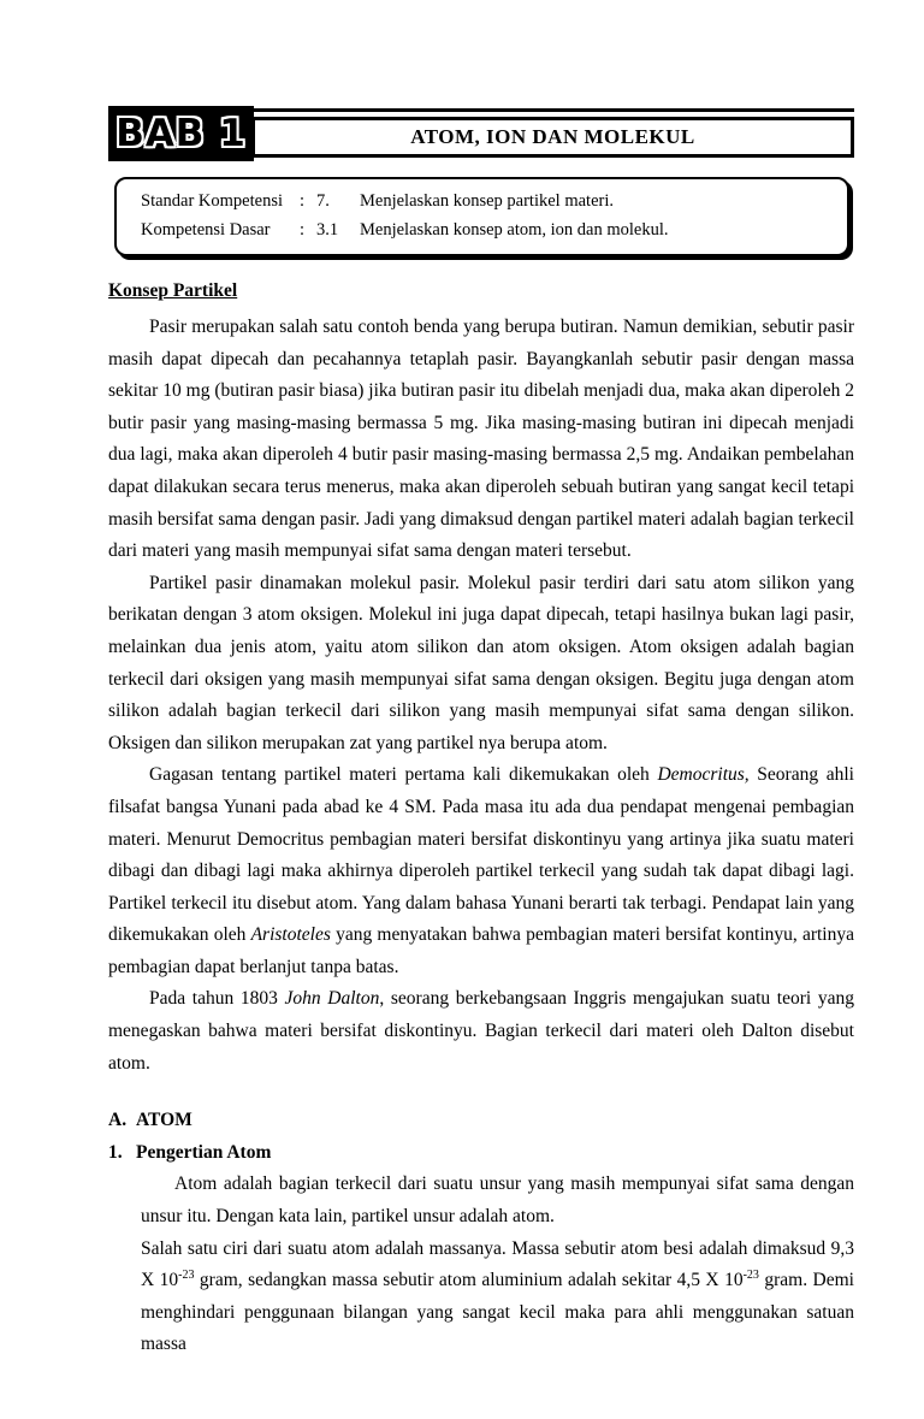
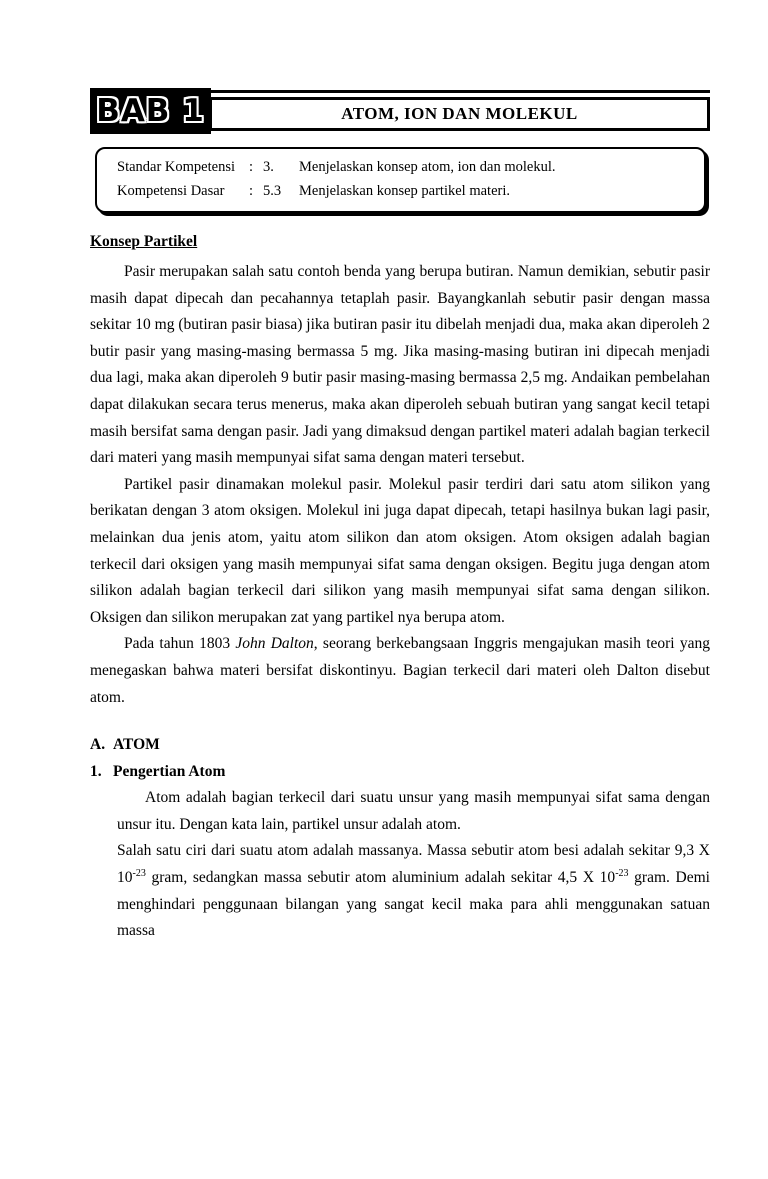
  BAB 1
  ATOM, ION DAN MOLEKUL
  Standar Kompetensi
  :
- 7.
+ 3.
- Menjelaskan konsep partikel materi.
+ Menjelaskan konsep atom, ion dan molekul.
  Kompetensi Dasar
  :
- 3.1
+ 5.3
- Menjelaskan konsep atom, ion dan molekul.
+ Menjelaskan konsep partikel materi.
  Konsep Partikel
- Pasir merupakan salah satu contoh benda yang berupa butiran. Namun demikian, sebutir pasir masih dapat dipecah dan pecahannya tetaplah pasir. Bayangkanlah sebutir pasir dengan massa sekitar 10 mg (butiran pasir biasa) jika butiran pasir itu dibelah menjadi dua, maka akan diperoleh 2 butir pasir yang masing-masing bermassa 5 mg. Jika masing-masing butiran ini dipecah menjadi dua lagi, maka akan diperoleh 4 butir pasir masing-masing bermassa 2,5 mg. Andaikan pembelahan dapat dilakukan secara terus menerus, maka akan diperoleh sebuah butiran yang sangat kecil tetapi masih bersifat sama dengan pasir. Jadi yang dimaksud dengan partikel materi adalah bagian terkecil dari materi yang masih mempunyai sifat sama dengan materi tersebut.
+ Pasir merupakan salah satu contoh benda yang berupa butiran. Namun demikian, sebutir pasir masih dapat dipecah dan pecahannya tetaplah pasir. Bayangkanlah sebutir pasir dengan massa sekitar 10 mg (butiran pasir biasa) jika butiran pasir itu dibelah menjadi dua, maka akan diperoleh 2 butir pasir yang masing-masing bermassa 5 mg. Jika masing-masing butiran ini dipecah menjadi dua lagi, maka akan diperoleh 9 butir pasir masing-masing bermassa 2,5 mg. Andaikan pembelahan dapat dilakukan secara terus menerus, maka akan diperoleh sebuah butiran yang sangat kecil tetapi masih bersifat sama dengan pasir. Jadi yang dimaksud dengan partikel materi adalah bagian terkecil dari materi yang masih mempunyai sifat sama dengan materi tersebut.
  Partikel pasir dinamakan molekul pasir. Molekul pasir terdiri dari satu atom silikon yang berikatan dengan 3 atom oksigen. Molekul ini juga dapat dipecah, tetapi hasilnya bukan lagi pasir, melainkan dua jenis atom, yaitu atom silikon dan atom oksigen. Atom oksigen adalah bagian terkecil dari oksigen yang masih mempunyai sifat sama dengan oksigen. Begitu juga dengan atom silikon adalah bagian terkecil dari silikon yang masih mempunyai sifat sama dengan silikon. Oksigen dan silikon merupakan zat yang partikel nya berupa atom.
- Gagasan tentang partikel materi pertama kali dikemukakan oleh Democritus, Seorang ahli filsafat bangsa Yunani pada abad ke 4 SM. Pada masa itu ada dua pendapat mengenai pembagian materi. Menurut Democritus pembagian materi bersifat diskontinyu yang artinya jika suatu materi dibagi dan dibagi lagi maka akhirnya diperoleh partikel terkecil yang sudah tak dapat dibagi lagi. Partikel terkecil itu disebut atom. Yang dalam bahasa Yunani berarti tak terbagi. Pendapat lain yang dikemukakan oleh Aristoteles yang menyatakan bahwa pembagian materi bersifat kontinyu, artinya pembagian dapat berlanjut tanpa batas.
- Pada tahun 1803 John Dalton, seorang berkebangsaan Inggris mengajukan suatu teori yang menegaskan bahwa materi bersifat diskontinyu. Bagian terkecil dari materi oleh Dalton disebut atom.
+ Pada tahun 1803 John Dalton, seorang berkebangsaan Inggris mengajukan masih teori yang menegaskan bahwa materi bersifat diskontinyu. Bagian terkecil dari materi oleh Dalton disebut atom.
  A.
  ATOM
  1.
  Pengertian Atom
  Atom adalah bagian terkecil dari suatu unsur yang masih mempunyai sifat sama dengan unsur itu. Dengan kata lain, partikel unsur adalah atom.
- Salah satu ciri dari suatu atom adalah massanya. Massa sebutir atom besi adalah dimaksud 9,3 X 10-23 gram, sedangkan massa sebutir atom aluminium adalah sekitar 4,5 X 10-23 gram. Demi menghindari penggunaan bilangan yang sangat kecil maka para ahli menggunakan satuan massa
+ Salah satu ciri dari suatu atom adalah massanya. Massa sebutir atom besi adalah sekitar 9,3 X 10-23 gram, sedangkan massa sebutir atom aluminium adalah sekitar 4,5 X 10-23 gram. Demi menghindari penggunaan bilangan yang sangat kecil maka para ahli menggunakan satuan massa
